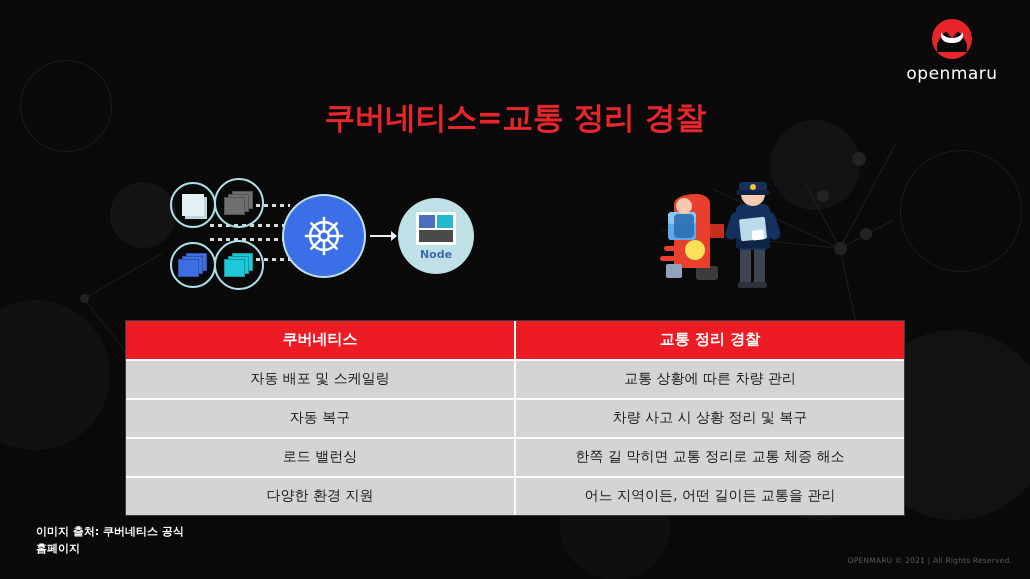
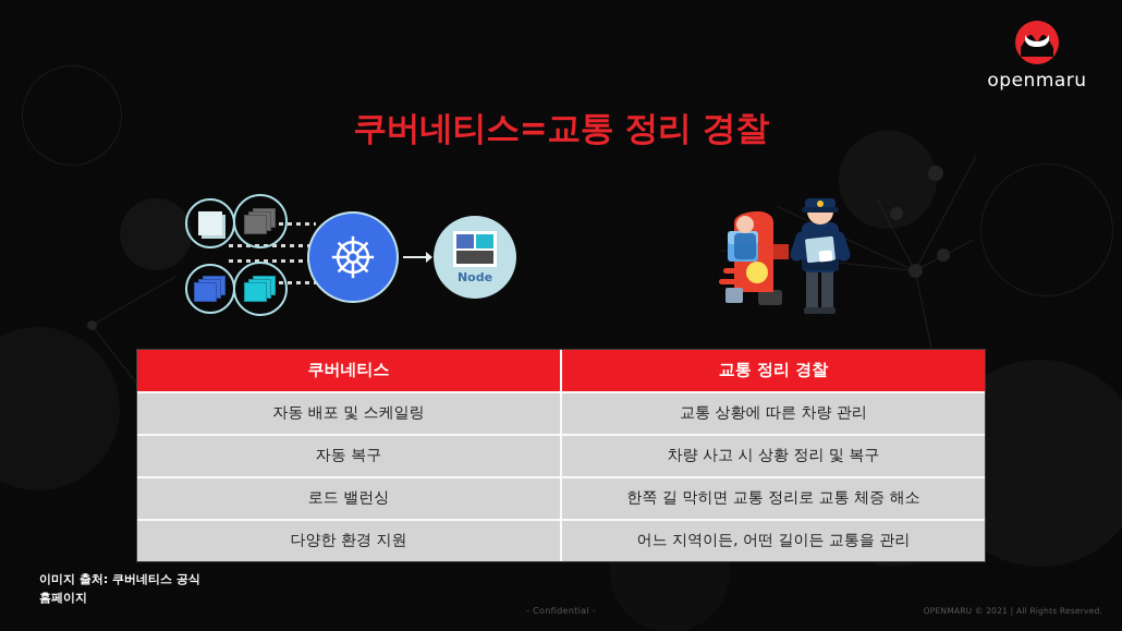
  openmaru
  쿠버네티스=교통 정리 경찰
  Node
  쿠버네티스	교통 정리 경찰
  자동 배포 및 스케일링	교통 상황에 따른 차량 관리
  자동 복구	차량 사고 시 상황 정리 및 복구
  로드 밸런싱	한쪽 길 막히면 교통 정리로 교통 체증 해소
  다양한 환경 지원	어느 지역이든, 어떤 길이든 교통을 관리
  이미지 출처: 쿠버네티스 공식
  홈페이지
+ - Confidential -
  OPENMARU © 2021 | All Rights Reserved.
